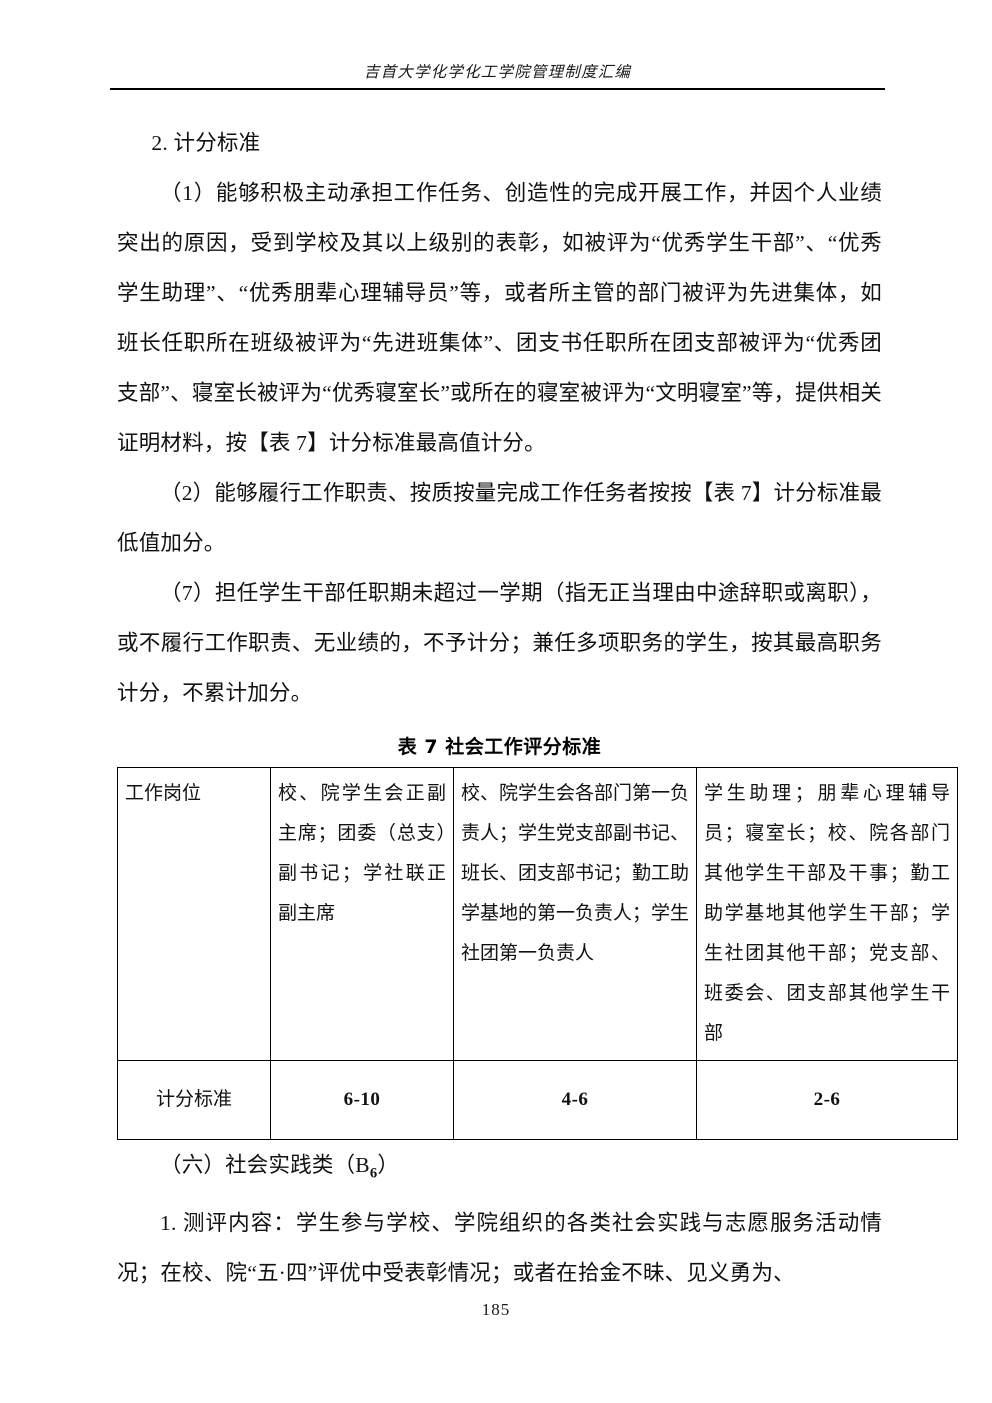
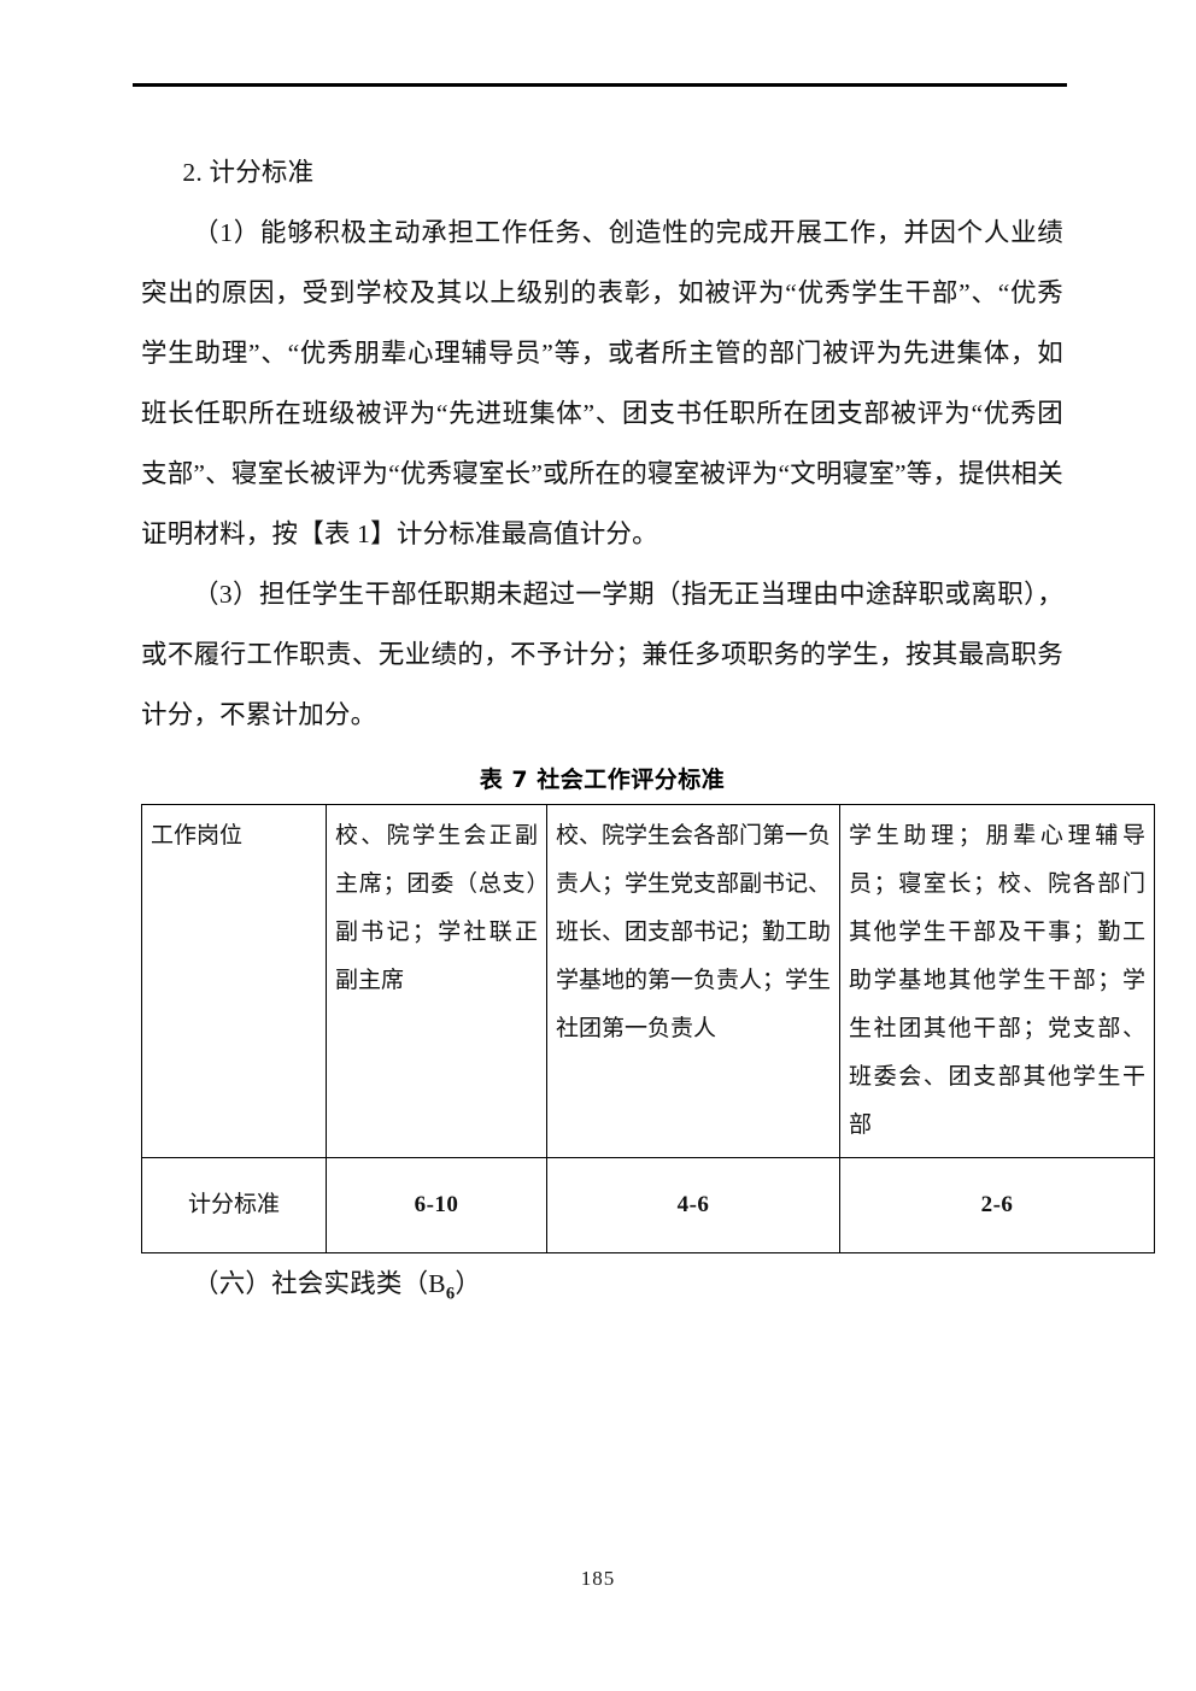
- 吉首大学化学化工学院管理制度汇编
  2. 计分标准
- （1）能够积极主动承担工作任务、创造性的完成开展工作，并因个人业绩突出的原因，受到学校及其以上级别的表彰，如被评为“优秀学生干部”、“优秀学生助理”、“优秀朋辈心理辅导员”等，或者所主管的部门被评为先进集体，如班长任职所在班级被评为“先进班集体”、团支书任职所在团支部被评为“优秀团支部”、寝室长被评为“优秀寝室长”或所在的寝室被评为“文明寝室”等，提供相关证明材料，按【表 7】计分标准最高值计分。
+ （1）能够积极主动承担工作任务、创造性的完成开展工作，并因个人业绩突出的原因，受到学校及其以上级别的表彰，如被评为“优秀学生干部”、“优秀学生助理”、“优秀朋辈心理辅导员”等，或者所主管的部门被评为先进集体，如班长任职所在班级被评为“先进班集体”、团支书任职所在团支部被评为“优秀团支部”、寝室长被评为“优秀寝室长”或所在的寝室被评为“文明寝室”等，提供相关证明材料，按【表 1】计分标准最高值计分。
- （2）能够履行工作职责、按质按量完成工作任务者按按【表 7】计分标准最低值加分。
- （7）担任学生干部任职期未超过一学期（指无正当理由中途辞职或离职），或不履行工作职责、无业绩的，不予计分；兼任多项职务的学生，按其最高职务计分，不累计加分。
+ （3）担任学生干部任职期未超过一学期（指无正当理由中途辞职或离职），或不履行工作职责、无业绩的，不予计分；兼任多项职务的学生，按其最高职务计分，不累计加分。
  表 7 社会工作评分标准
  工作岗位	校、院学生会正副主席；团委（总支）副书记；学社联正副主席	校、院学生会各部门第一负责人；学生党支部副书记、班长、团支部书记；勤工助学基地的第一负责人；学生社团第一负责人	学生助理；朋辈心理辅导员；寝室长；校、院各部门其他学生干部及干事；勤工助学基地其他学生干部；学生社团其他干部；党支部、班委会、团支部其他学生干部
  计分标准	6-10	4-6	2-6
  （六）社会实践类（B6）
- 1. 测评内容：学生参与学校、学院组织的各类社会实践与志愿服务活动情况；在校、院“五·四”评优中受表彰情况；或者在拾金不昧、见义勇为、
  185
